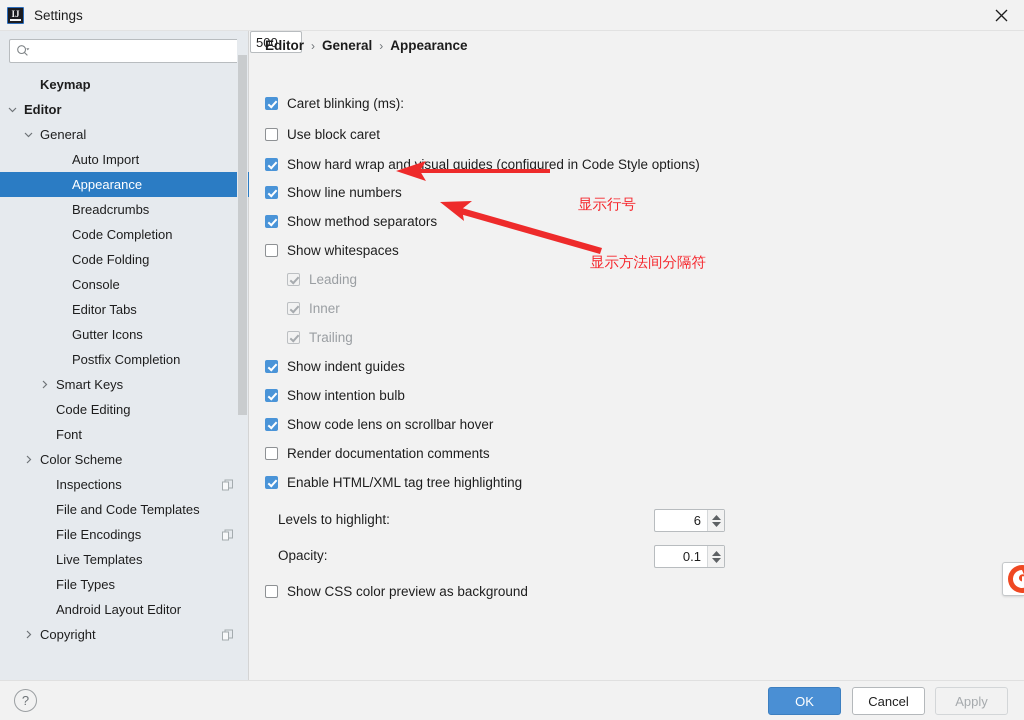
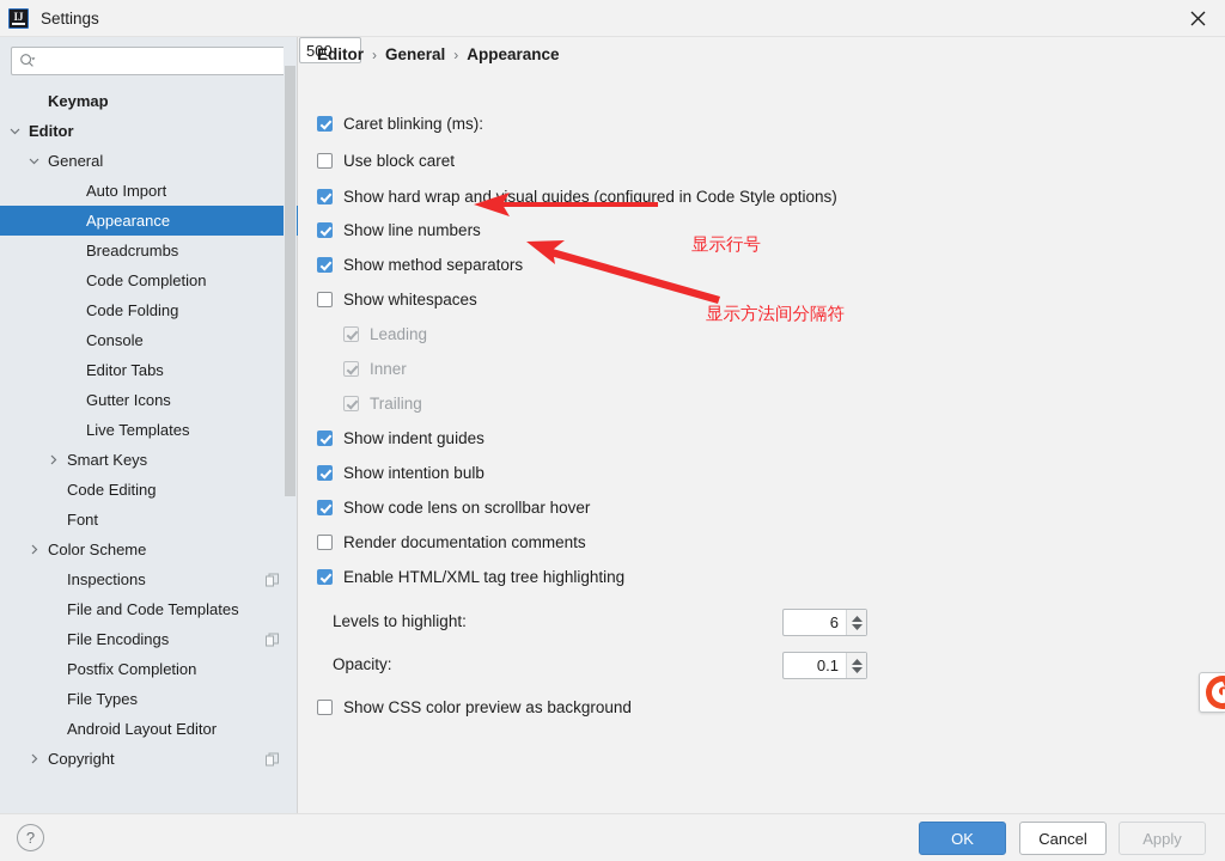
  Settings
  Keymap
  Editor
  General
  Auto Import
  Appearance
  Breadcrumbs
  Code Completion
  Code Folding
  Console
  Editor Tabs
  Gutter Icons
- Postfix Completion
+ Live Templates
  Smart Keys
  Code Editing
  Font
  Color Scheme
  Inspections
  File and Code Templates
  File Encodings
- Live Templates
+ Postfix Completion
  File Types
  Android Layout Editor
  Copyright
  Editor
  ›
  General
  ›
  Appearance
  Caret blinking (ms):
  Use block caret
  Show hard wrap andsual guides (configured in Code Style options)
  Show line numbers
  Show method separators
  Show whitespaces
  Leading
  Inner
  Trailing
  Show indent guides
  Show intention bulb
  Show code lens on scrollbar hover
  Render documentation comments
  Enable HTML/XML tag tree highlighting
  Show CSS color preview as background
  500
  Levels to highlight:
  6
  Opacity:
  0.1
  显示行号
  显示方法间分隔符
  ?
  OK
  Cancel
  Apply
